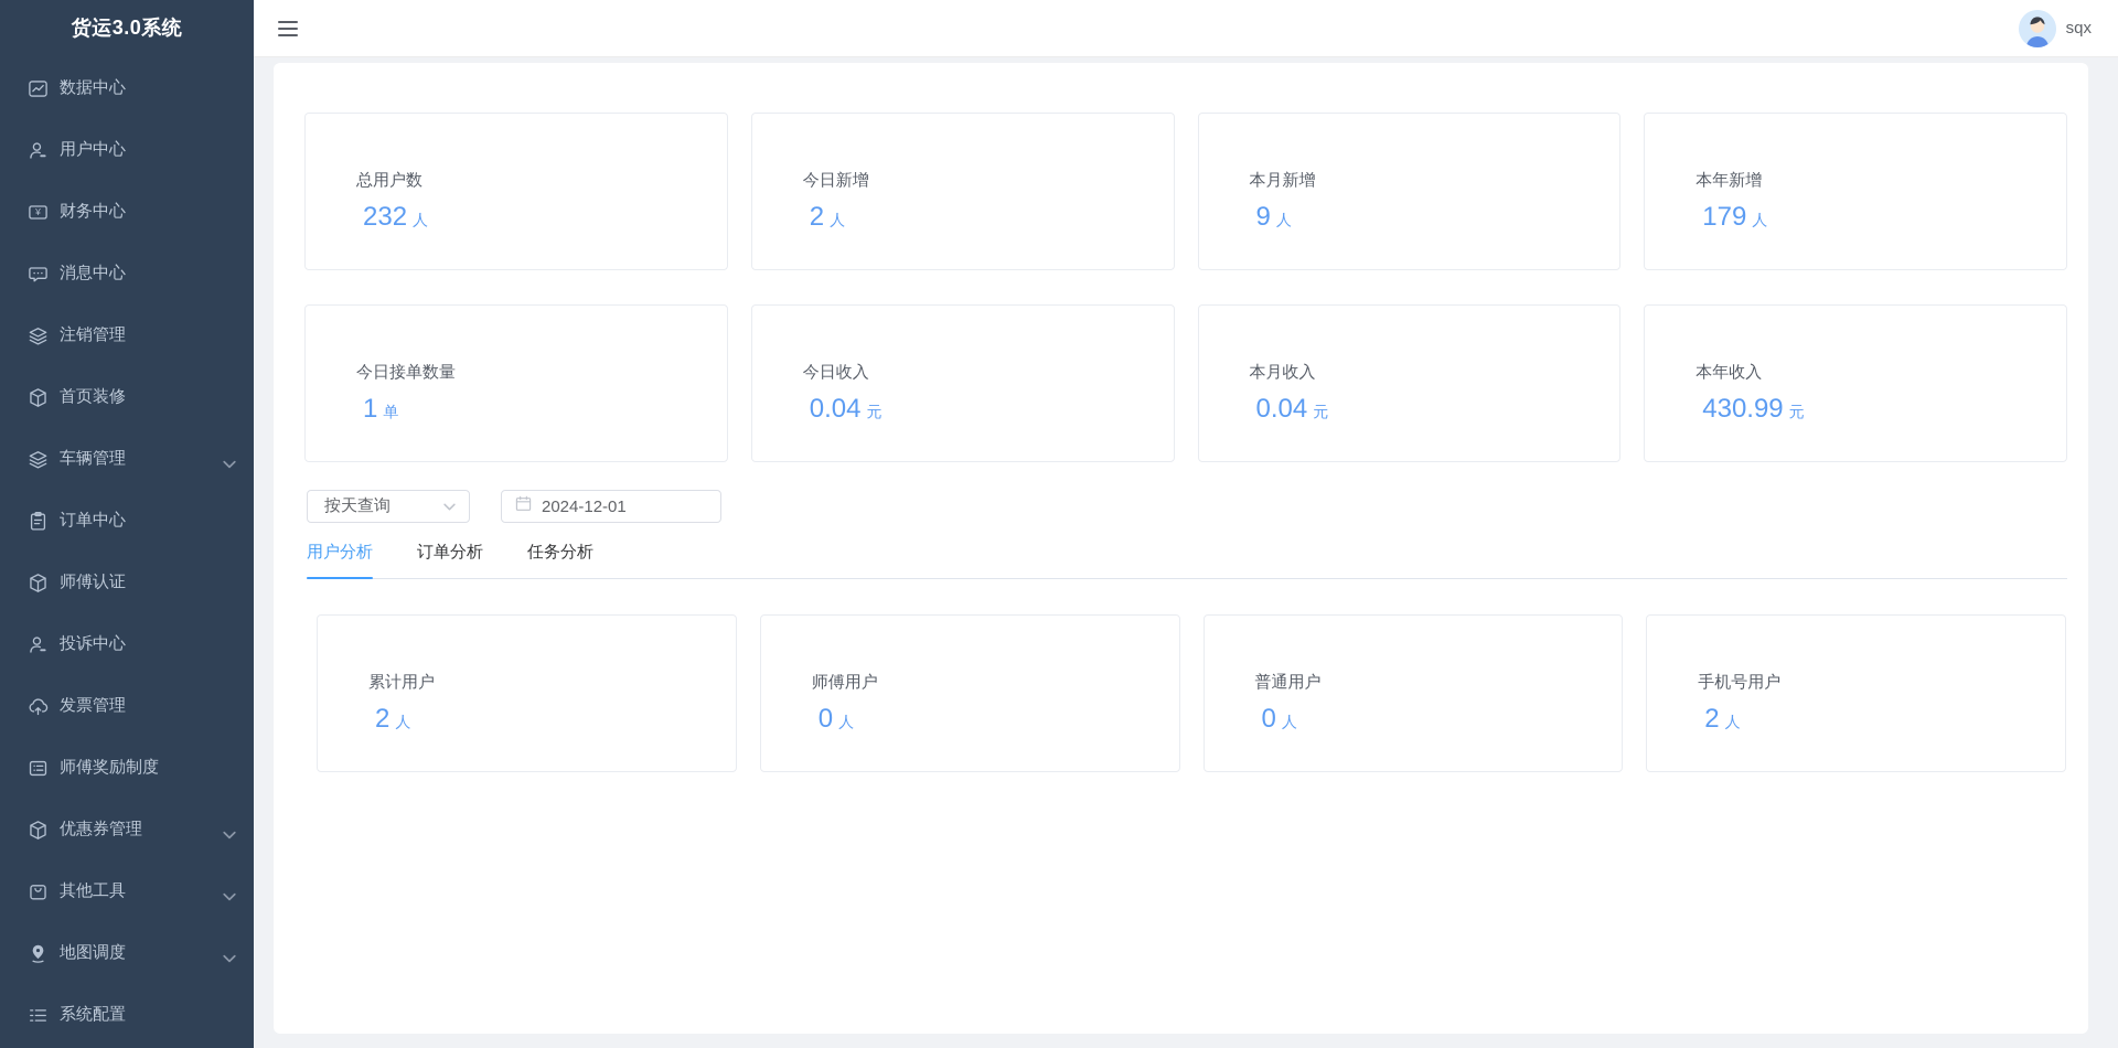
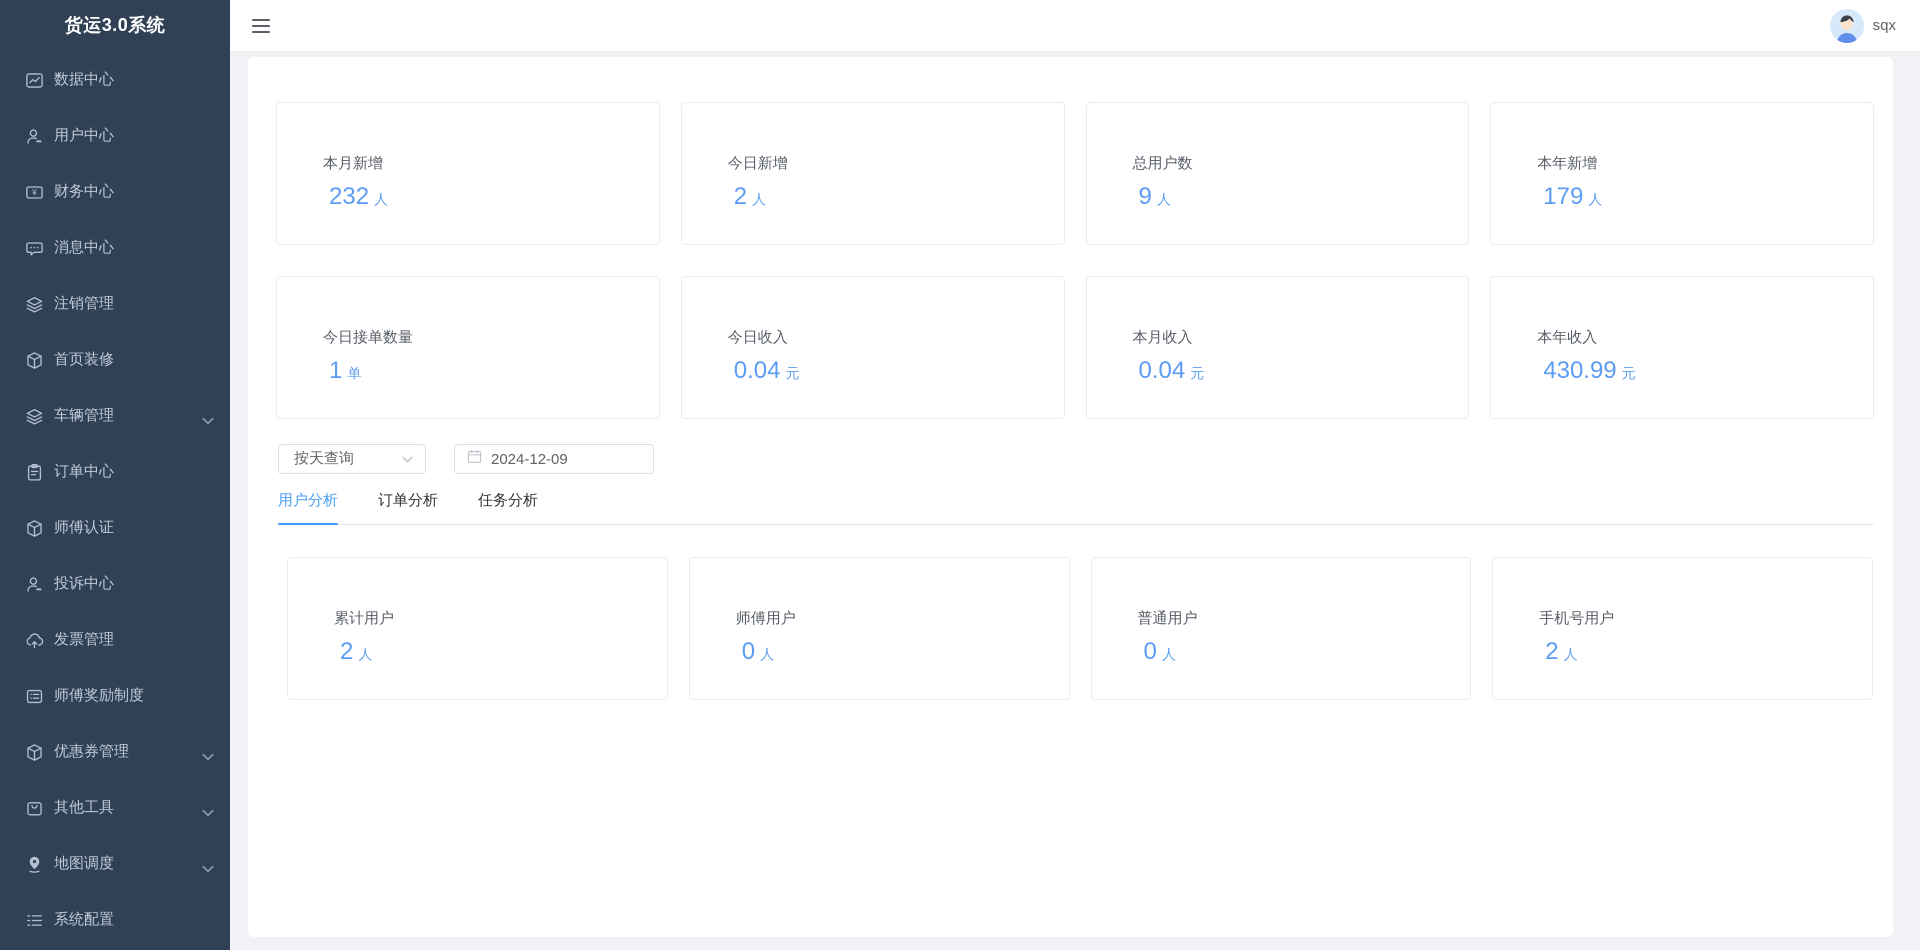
  货运3.0系统
  数据中心
  用户中心
  ¥
  财务中心
  消息中心
  注销管理
  首页装修
  车辆管理
  订单中心
  师傅认证
  投诉中心
  发票管理
  师傅奖励制度
  优惠券管理
  其他工具
  地图调度
  系统配置
  sqx
- 总用户数
+ 本月新增
  232 人
  今日新增
  2 人
- 本月新增
+ 总用户数
  9 人
  本年新增
  179 人
  今日接单数量
  1 单
  今日收入
  0.04 元
  本月收入
  0.04 元
  本年收入
  430.99 元
  按天查询
- 2024-12-01
+ 2024-12-09
  用户分析
  订单分析
  任务分析
  累计用户
  2 人
  师傅用户
  0 人
  普通用户
  0 人
  手机号用户
  2 人
